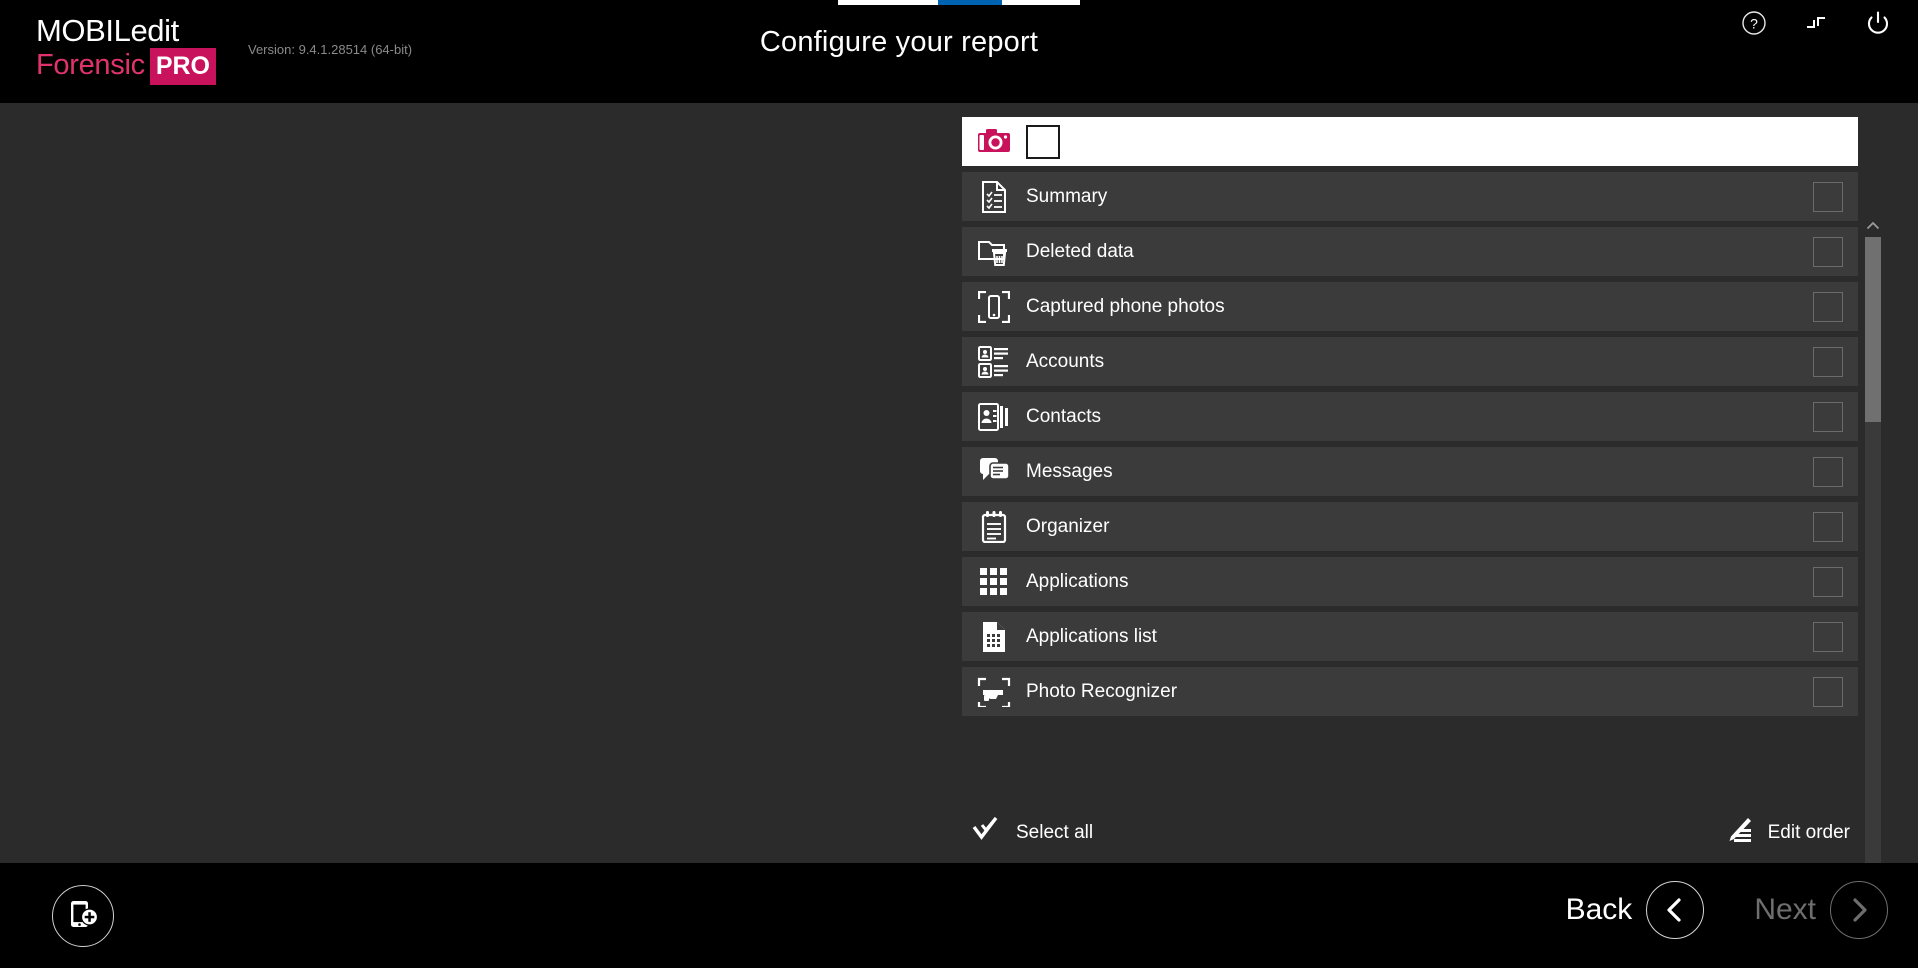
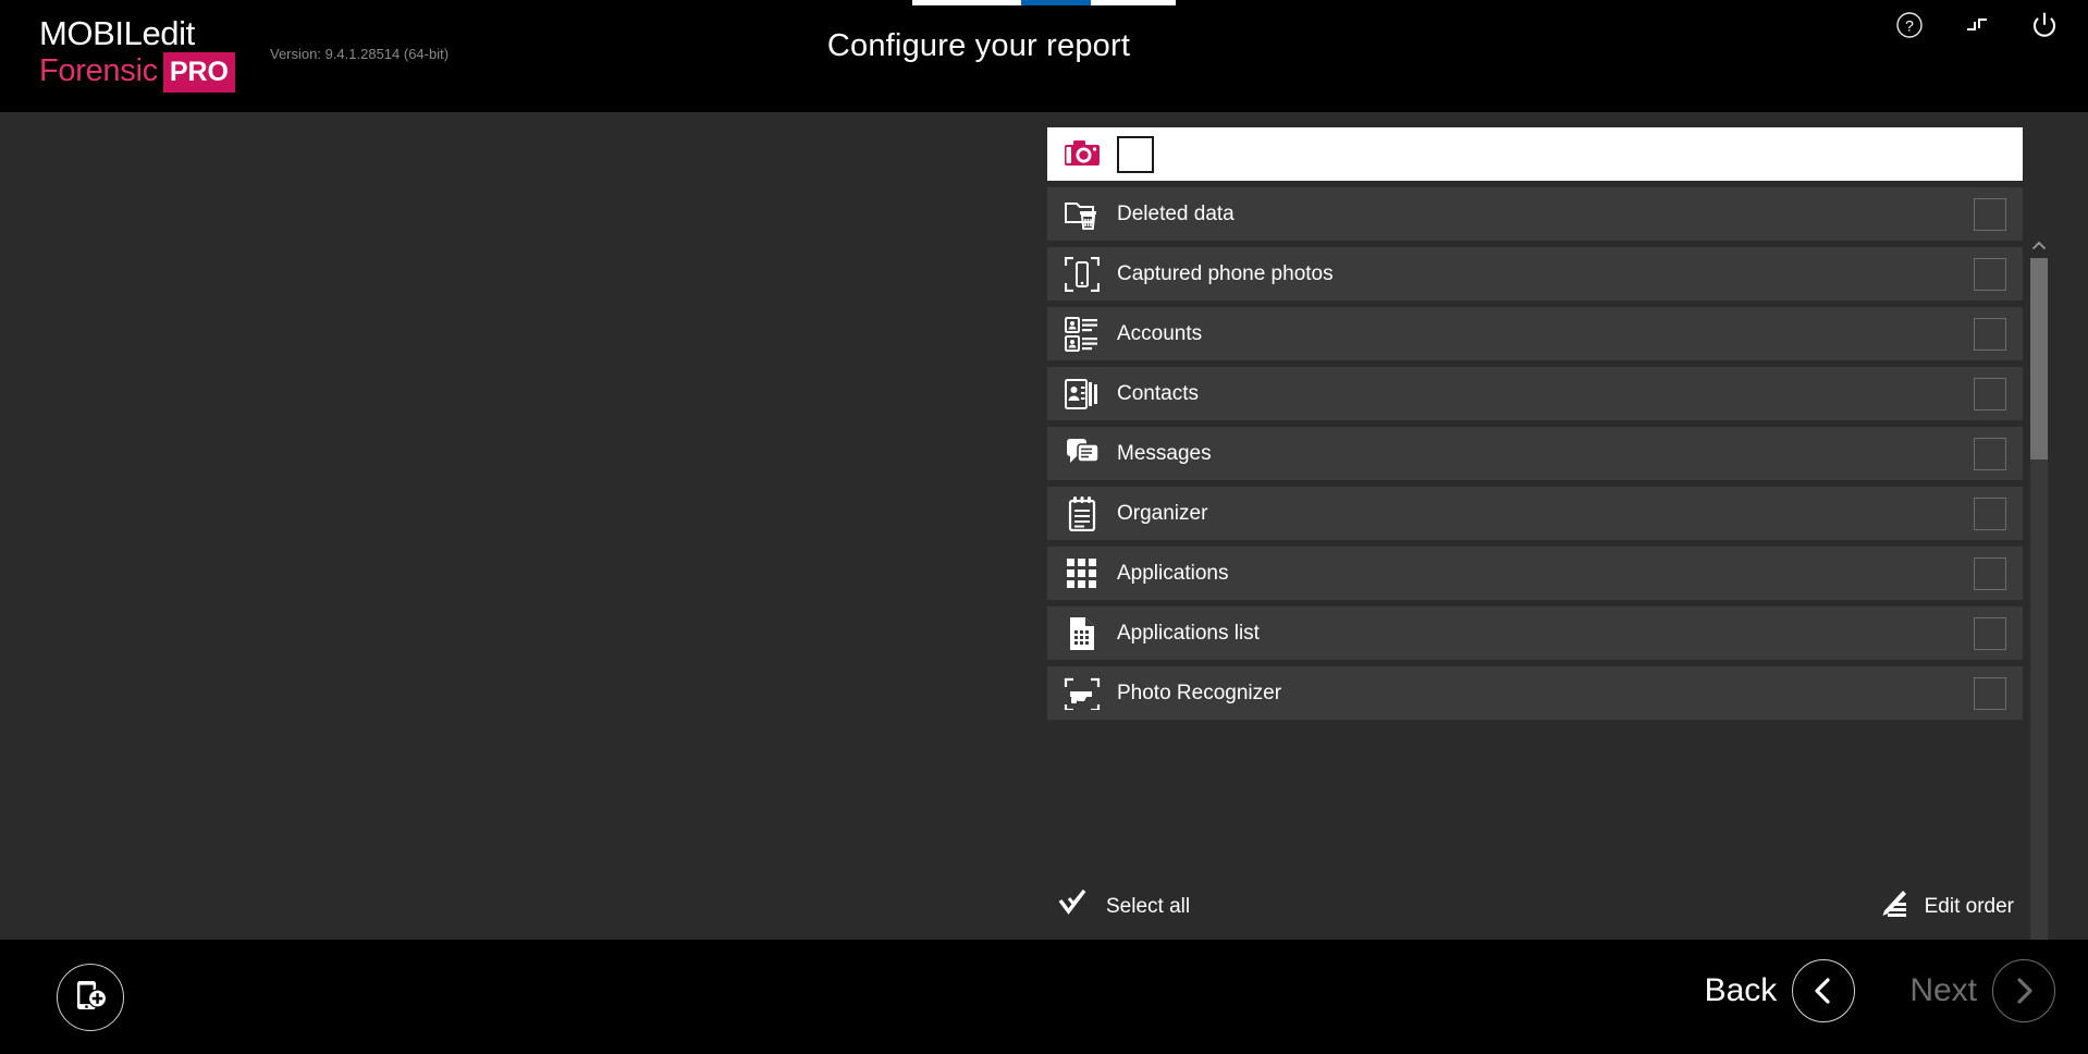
  MOBILedit
  Forensic
  PRO
  Version: 9.4.1.28514 (64-bit)
  Configure your report
  ?
- Summary
  Deleted data
  Captured phone photos
  Accounts
  Contacts
  Messages
  Organizer
  Applications
  Applications list
  Photo Recognizer
  Select all
  Edit order
  Back
  Next
